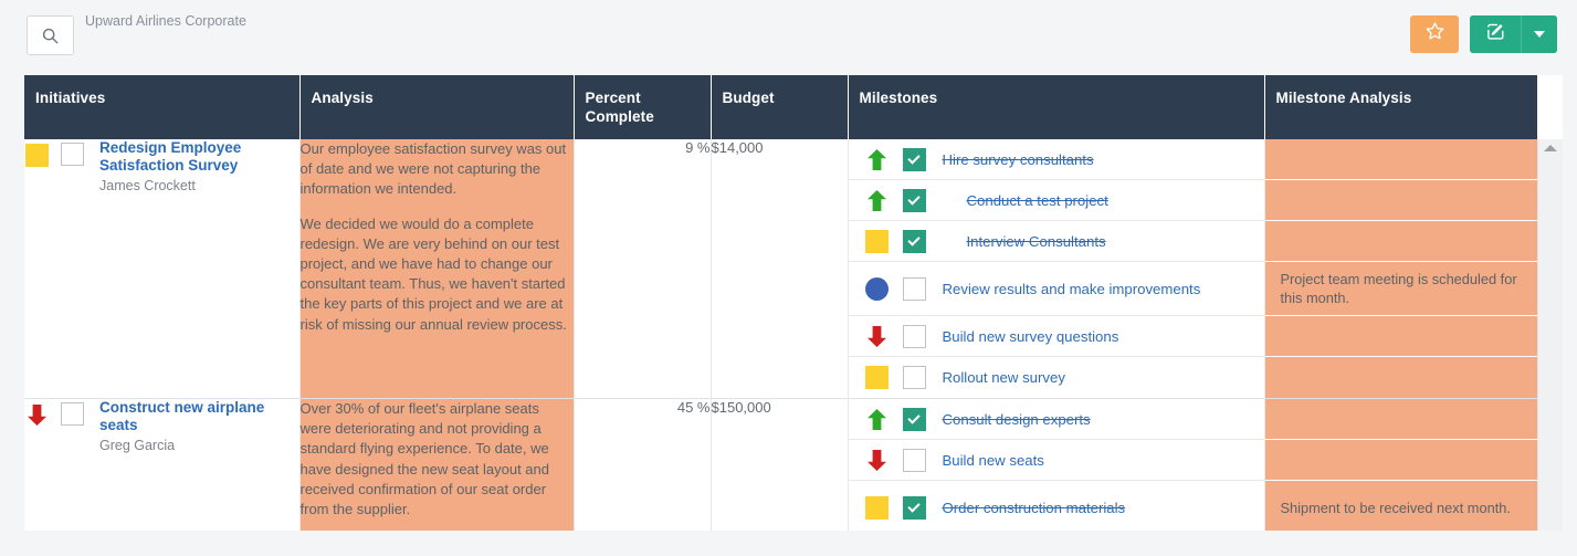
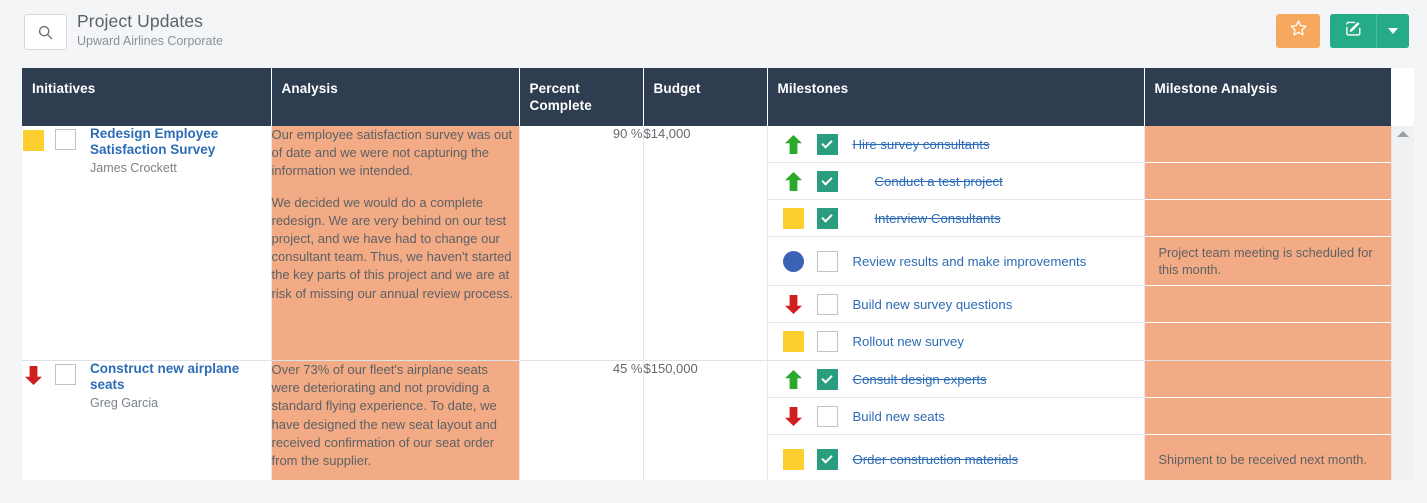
+ Project Updates
  Upward Airlines Corporate
  Initiatives	Analysis	Percent Complete	Budget	Milestones	Milestone Analysis
- Redesign Employee Satisfaction SurveyJames Crockett	Our employee satisfaction survey was out of date and we were not capturing the information we intended.We decided we would do a complete redesign. We are very behind on our test project, and we have had to change our consultant team. Thus, we haven't started the key parts of this project and we are at risk of missing our annual review process.	9 %	$14,000	Hire survey consultantsConduct a test projectInterview ConsultantsReview results and make improvementsBuild new survey questionsRollout new survey	Project team meeting is scheduled for this month.
+ Redesign Employee Satisfaction SurveyJames Crockett	Our employee satisfaction survey was out of date and we were not capturing the information we intended.We decided we would do a complete redesign. We are very behind on our test project, and we have had to change our consultant team. Thus, we haven't started the key parts of this project and we are at risk of missing our annual review process.	90 %	$14,000	Hire survey consultantsConduct a test projectInterview ConsultantsReview results and make improvementsBuild new survey questionsRollout new survey	Project team meeting is scheduled for this month.
- Construct new airplane seatsGreg Garcia	Over 30% of our fleet's airplane seats were deteriorating and not providing a standard flying experience. To date, we have designed the new seat layout and received confirmation of our seat order from the supplier.	45 %	$150,000	Consult design expertsBuild new seatsOrder construction materials	Shipment to be received next month.
+ Construct new airplane seatsGreg Garcia	Over 73% of our fleet's airplane seats were deteriorating and not providing a standard flying experience. To date, we have designed the new seat layout and received confirmation of our seat order from the supplier.	45 %	$150,000	Consult design expertsBuild new seatsOrder construction materials	Shipment to be received next month.
